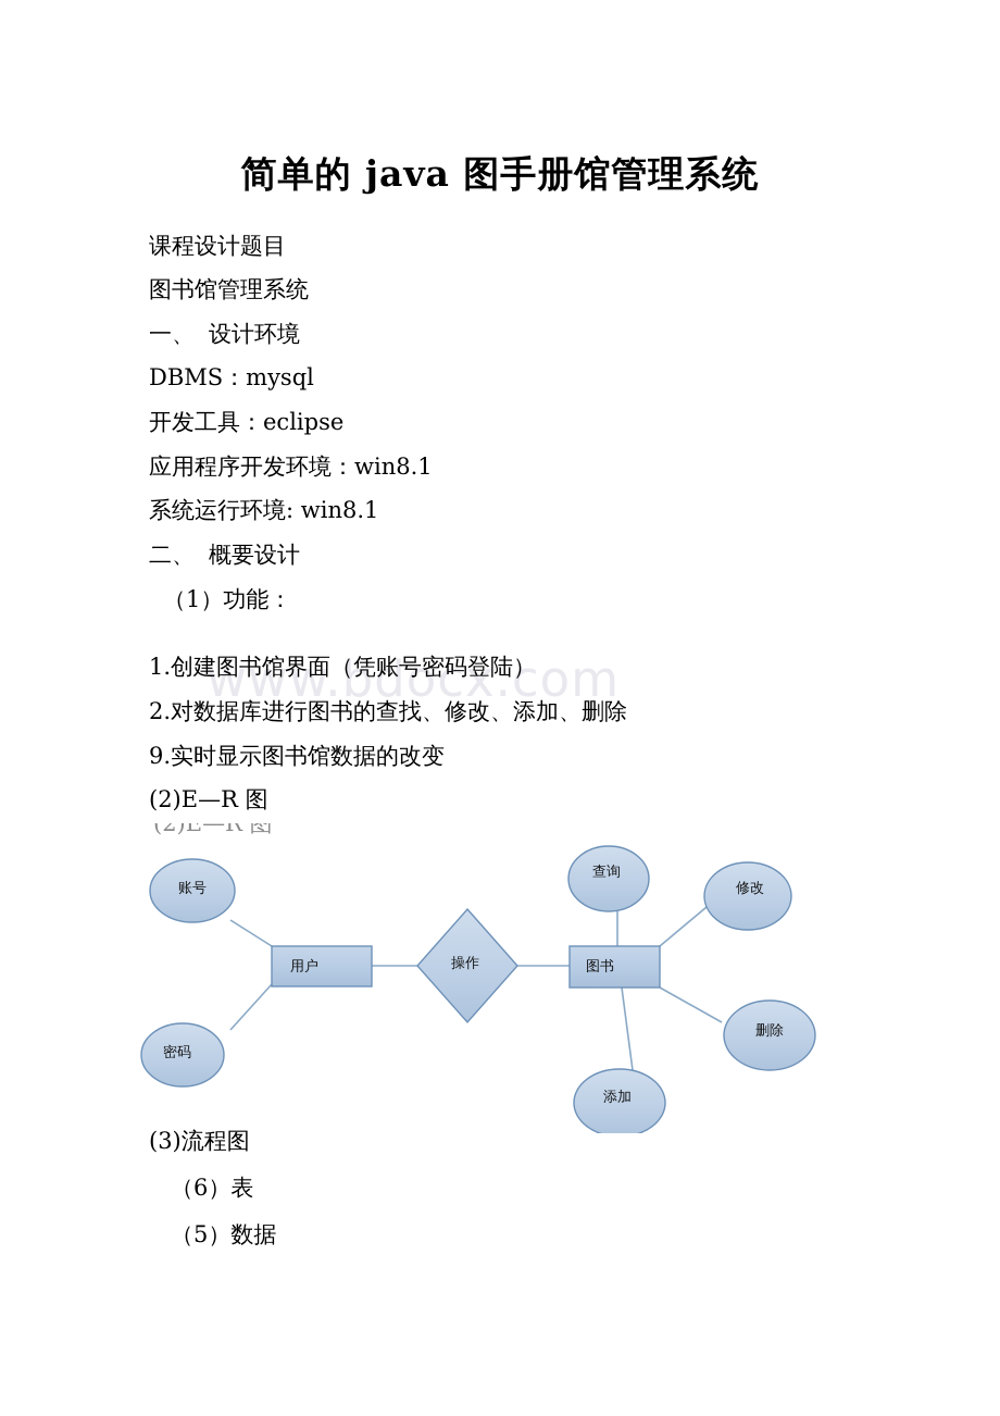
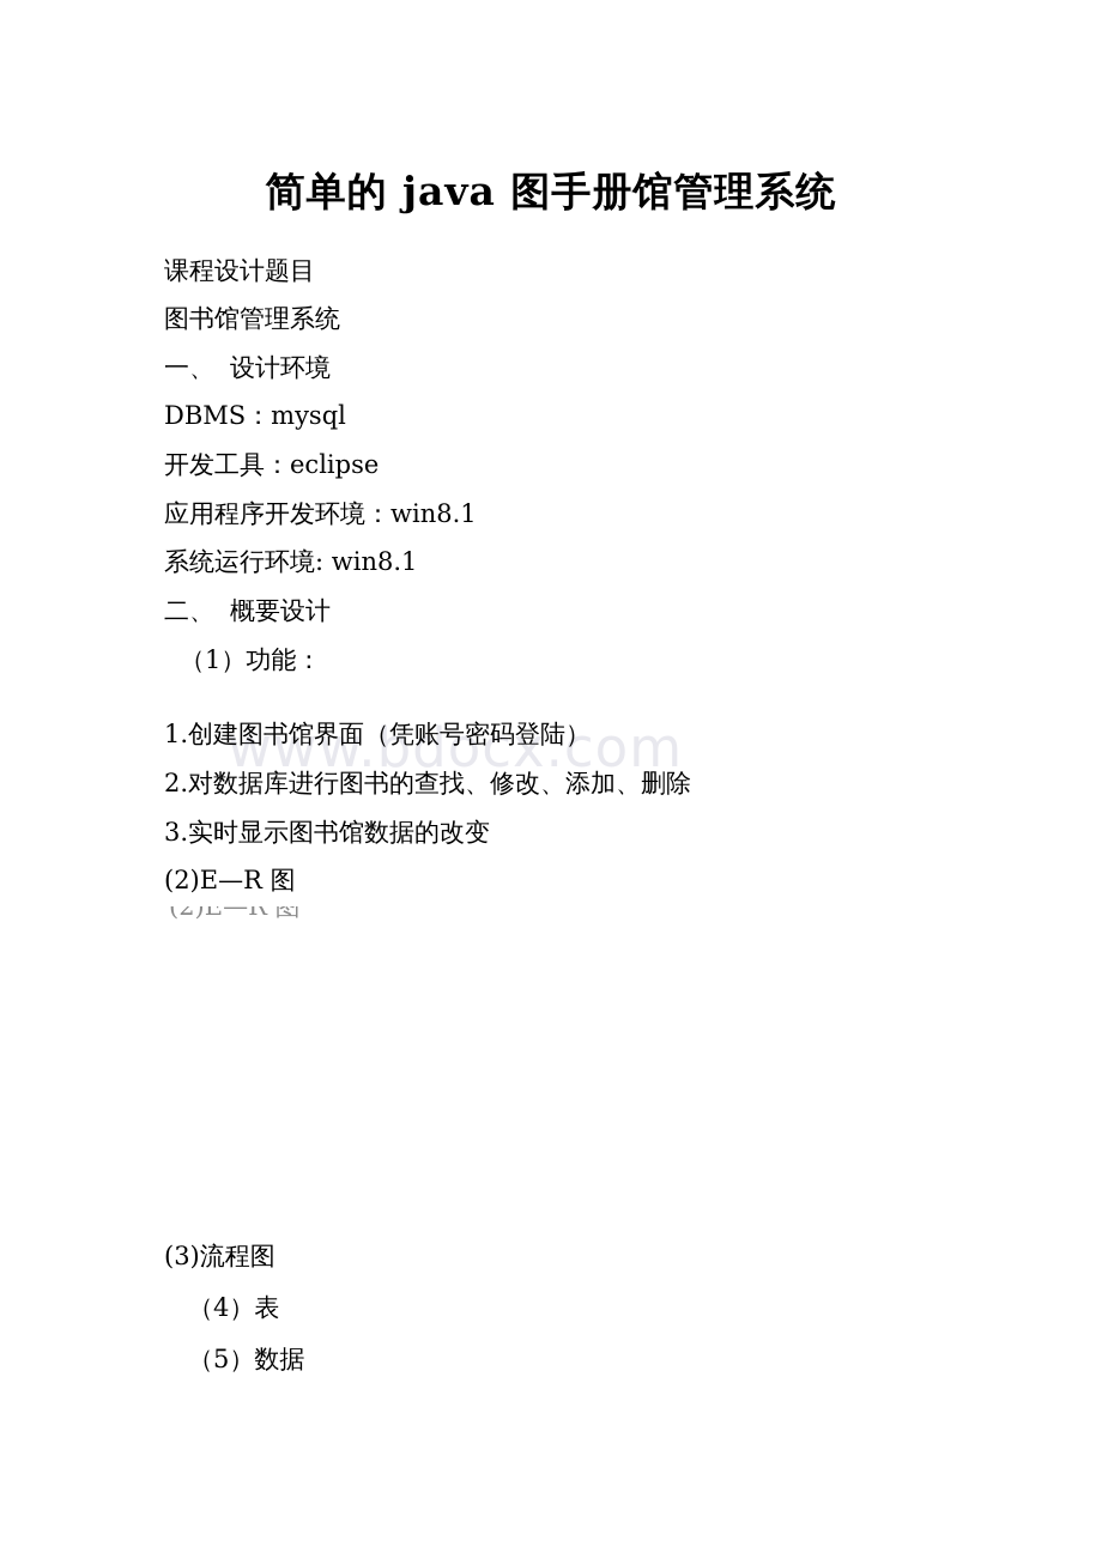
  www.bdocx.com
- 账号
- 密码
- 用户
- 操作
- 图书
- 查询
- 修改
- 删除
- 添加
  (2)E—R 图
  简单的 java 图手册馆管理系统
  课程设计题目
  图书馆管理系统
  一、 设计环境
  DBMS：mysql
  开发工具：eclipse
  应用程序开发环境：win8.1
  系统运行环境: win8.1
  二、 概要设计
  （1）功能：
  1.创建图书馆界面（凭账号密码登陆）
  2.对数据库进行图书的查找、修改、添加、删除
- 9.实时显示图书馆数据的改变
+ 3.实时显示图书馆数据的改变
  (2)E—R 图
  (3)流程图
- （6）表
+ （4）表
  （5）数据
